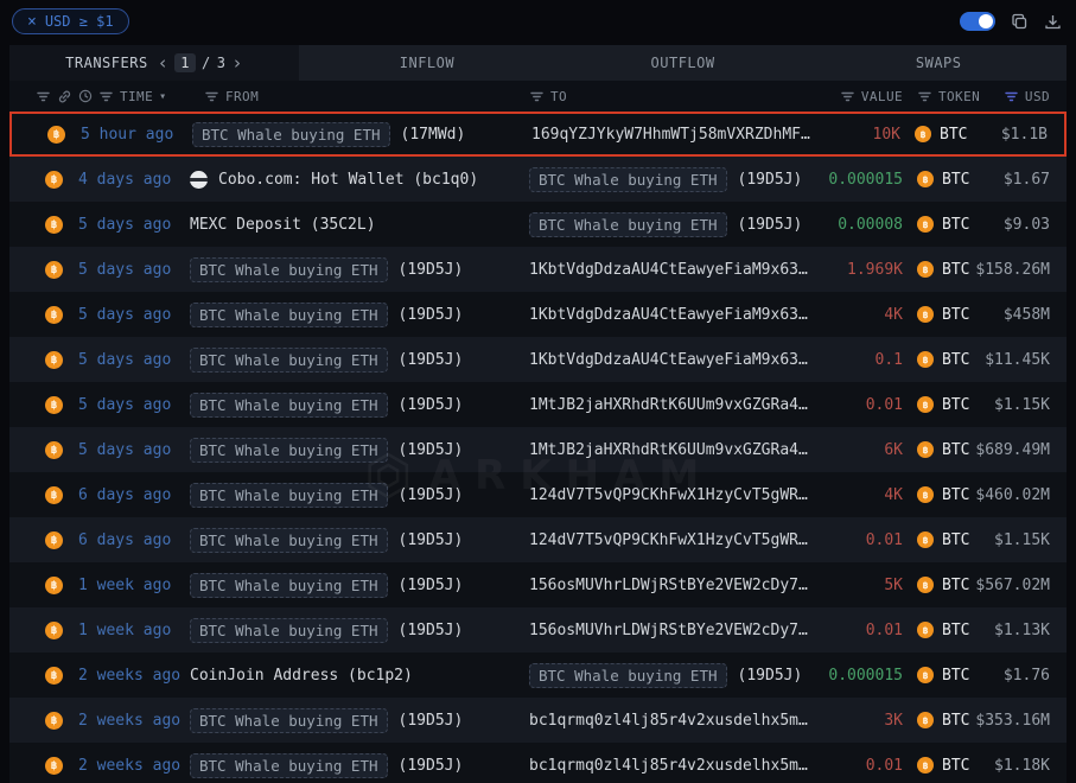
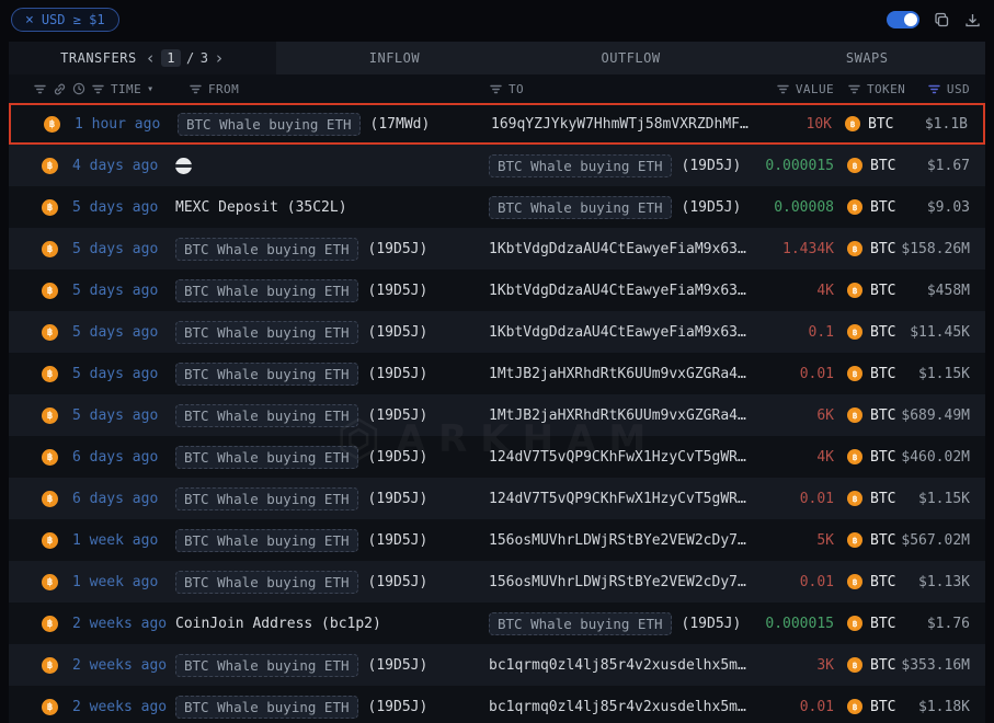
  ×
  USD ≥ $1
  TRANSFERS
  ‹
  1
  /
  3
  ›
  INFLOW
  OUTFLOW
  SWAPS
  TIME
  ▾
  FROM
  TO
  VALUE
  TOKEN
  USD
  ฿
- 5 hour ago
+ 1 hour ago
  BTC Whale buying ETH
  (17MWd)
  169qYZJYkyW7HhmWTj58mVXRZDhMFH
  10K
  ฿
  BTC
  $1.1B
  ฿
  4 days ago
- Cobo.com: Hot Wallet (bc1q0)
  BTC Whale buying ETH
  (19D5J)
  0.000015
  ฿
  BTC
  $1.67
  ฿
  5 days ago
  MEXC Deposit (35C2L)
  BTC Whale buying ETH
  (19D5J)
  0.00008
  ฿
  BTC
  $9.03
  ฿
  5 days ago
  BTC Whale buying ETH
  (19D5J)
  1KbtVdgDdzaAU4CtEawyeFiaM9x63DC
- 1.969K
+ 1.434K
  ฿
  BTC
  $158.26M
  ฿
  5 days ago
  BTC Whale buying ETH
  (19D5J)
  1KbtVdgDdzaAU4CtEawyeFiaM9x63DC
  4K
  ฿
  BTC
  $458M
  ฿
  5 days ago
  BTC Whale buying ETH
  (19D5J)
  1KbtVdgDdzaAU4CtEawyeFiaM9x63DC
  0.1
  ฿
  BTC
  $11.45K
  ฿
  5 days ago
  BTC Whale buying ETH
  (19D5J)
  1MtJB2jaHXRhdRtK6UUm9vxGZGRa4GE
  0.01
  ฿
  BTC
  $1.15K
  ฿
  5 days ago
  BTC Whale buying ETH
  (19D5J)
  1MtJB2jaHXRhdRtK6UUm9vxGZGRa4GE
  6K
  ฿
  BTC
  $689.49M
  ฿
  6 days ago
  BTC Whale buying ETH
  (19D5J)
  124dV7T5vQP9CKhFwX1HzyCvT5gWRv4
  4K
  ฿
  BTC
  $460.02M
  ฿
  6 days ago
  BTC Whale buying ETH
  (19D5J)
  124dV7T5vQP9CKhFwX1HzyCvT5gWRv4
  0.01
  ฿
  BTC
  $1.15K
  ฿
  1 week ago
  BTC Whale buying ETH
  (19D5J)
  156osMUVhrLDWjRStBYe2VEW2cDy7xW
  5K
  ฿
  BTC
  $567.02M
  ฿
  1 week ago
  BTC Whale buying ETH
  (19D5J)
  156osMUVhrLDWjRStBYe2VEW2cDy7xW
  0.01
  ฿
  BTC
  $1.13K
  ฿
  2 weeks ago
  CoinJoin Address (bc1p2)
  BTC Whale buying ETH
  (19D5J)
  0.000015
  ฿
  BTC
  $1.76
  ฿
  2 weeks ago
  BTC Whale buying ETH
  (19D5J)
  bc1qrmq0zl4lj85r4v2xusdelhx5mme
  3K
  ฿
  BTC
  $353.16M
  ฿
  2 weeks ago
  BTC Whale buying ETH
  (19D5J)
  bc1qrmq0zl4lj85r4v2xusdelhx5mme
  0.01
  ฿
  BTC
  $1.18K
  ARKHAM
